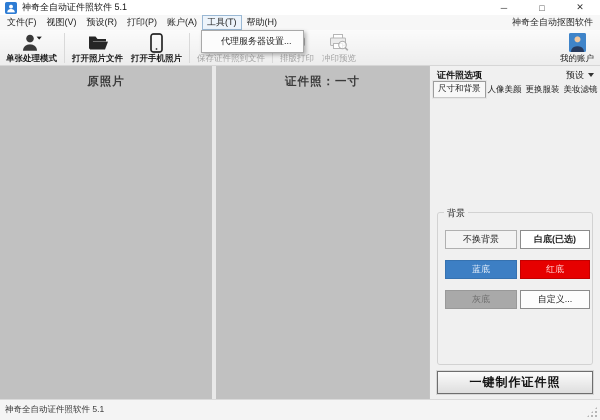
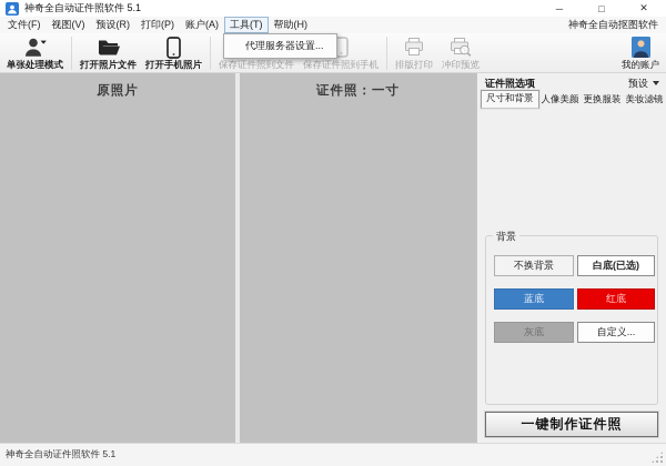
  神奇全自动证件照软件 5.1
  ─
  □
  ✕
  文件(F)
  视图(V)
  预设(R)
  打印(P)
  账户(A)
  工具(T)
  代理服务器设置...
  帮助(H)
  神奇全自动抠图软件
  单张处理模式
  打开照片文件
  打开手机照片
  保存证件照到文件
+ 保存证件照到手机
  排版打印
  冲印预览
  我的账户
  原照片
  证件照：一寸
  证件照选项
  预设
  尺寸和背景
  人像美颜
  更换服装
  美妆滤镜
  背景
  不换背景
  白底(已选)
  蓝底
  红底
  灰底
  自定义...
  一键制作证件照
  神奇全自动证件照软件 5.1
